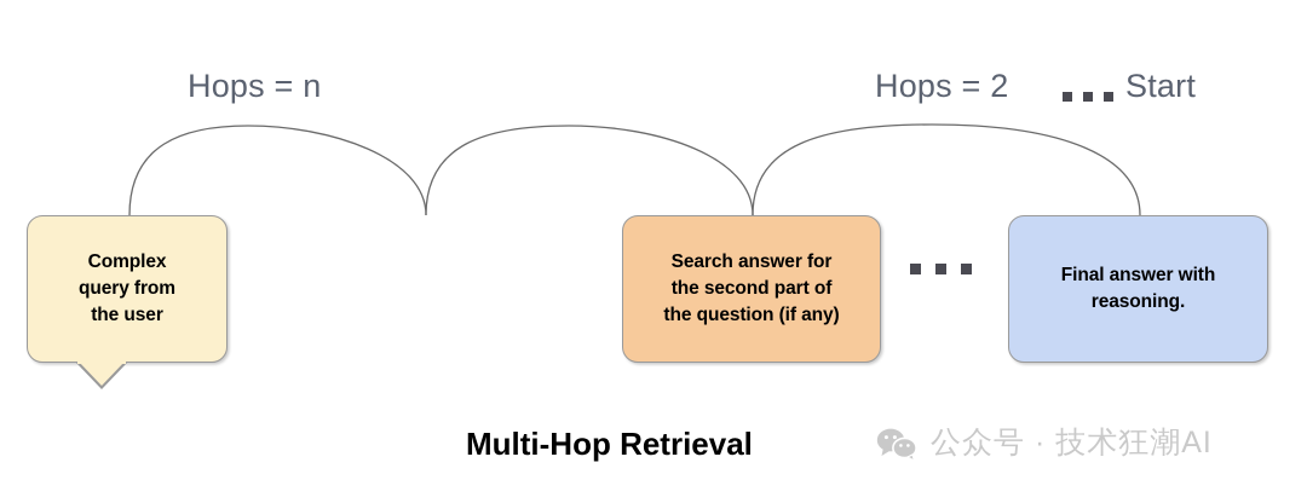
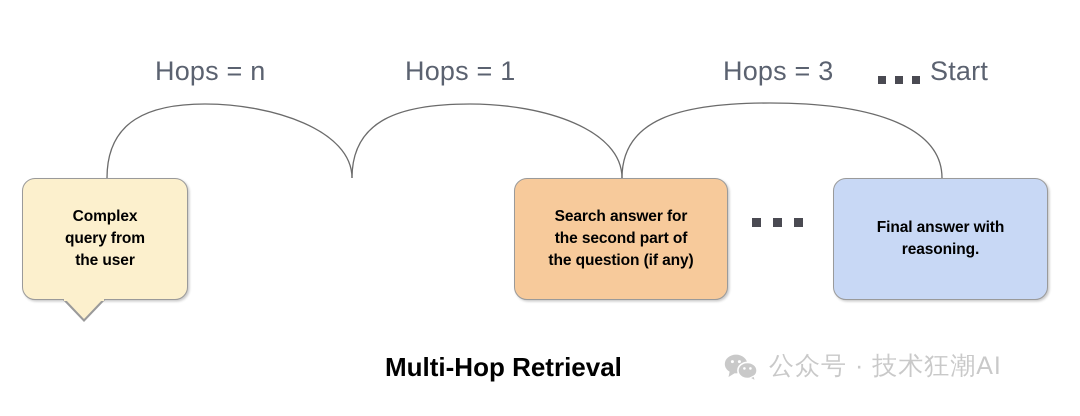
  Hops = n
+ Hops = 1
- Hops = 2
+ Hops = 3
  Start
  Complex
  query from
  the user
  Search answer for
  the second part of
  the question (if any)
  Final answer with
  reasoning.
  Multi-Hop Retrieval
  公众号 · 技术狂潮AI
